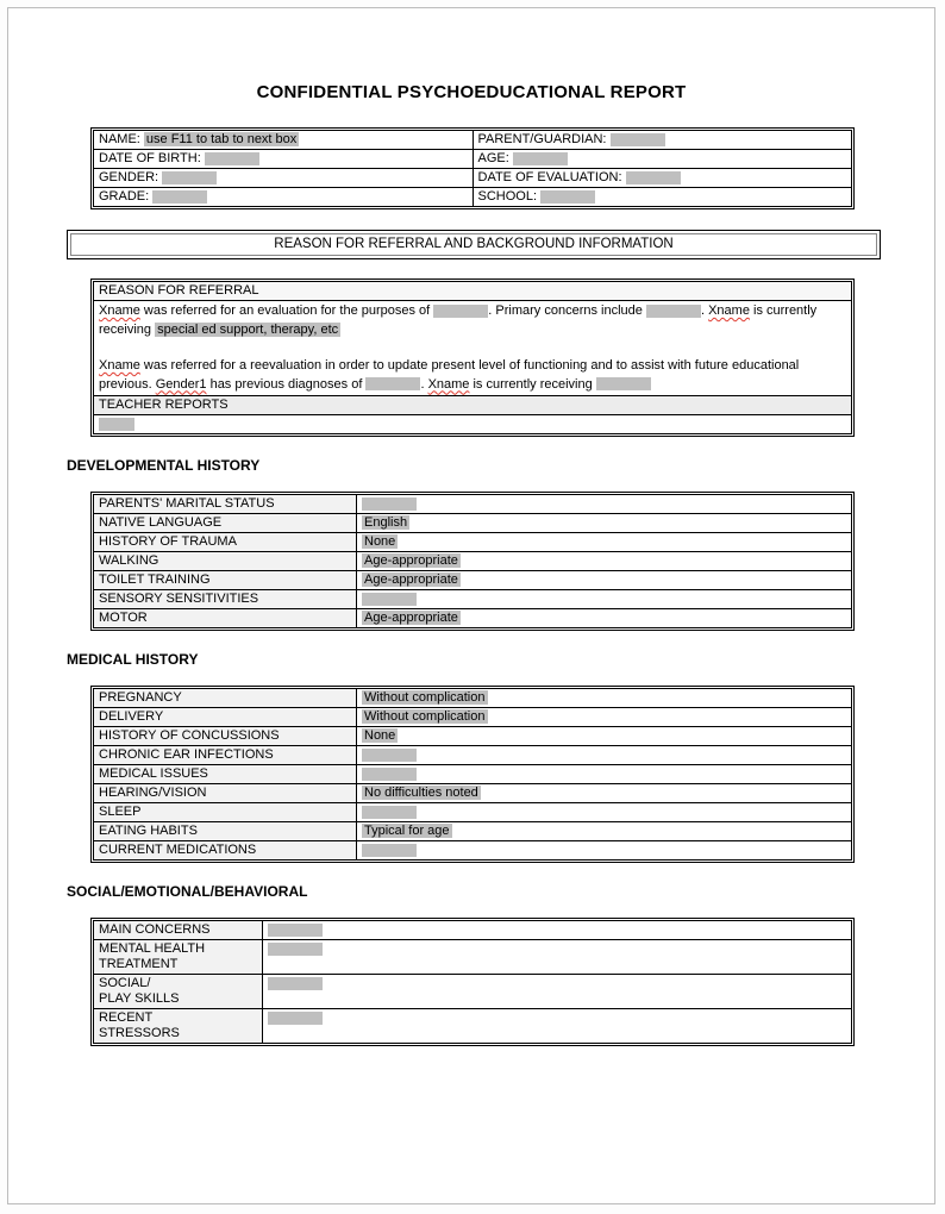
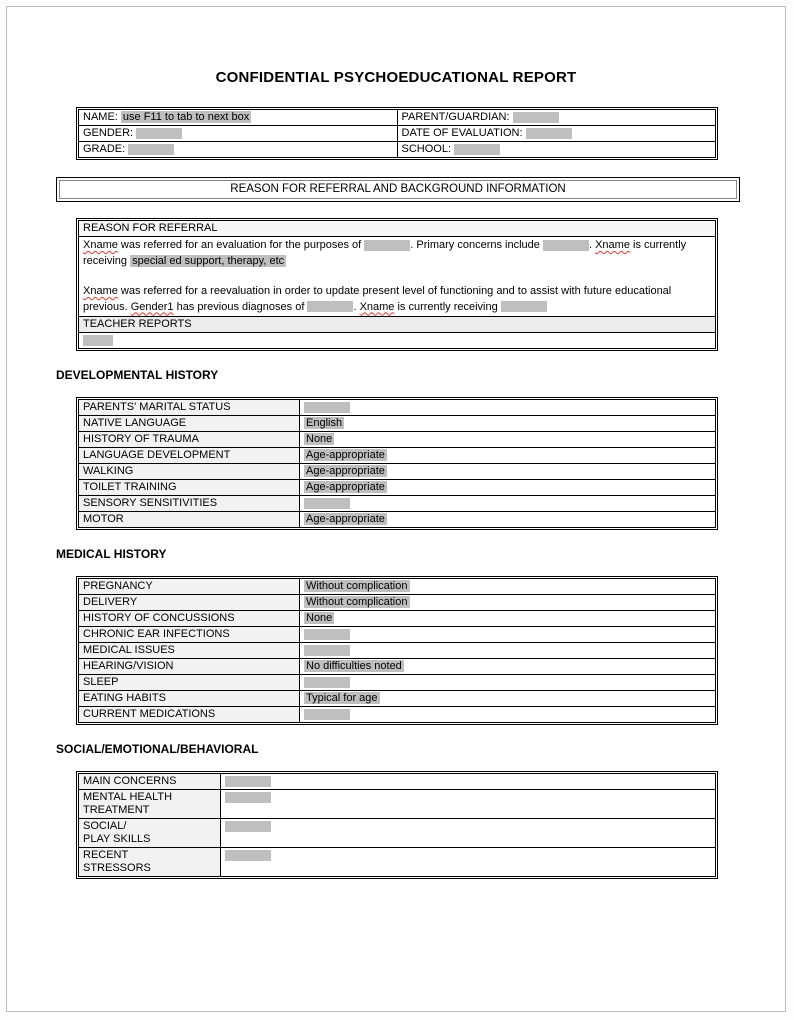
  CONFIDENTIAL PSYCHOEDUCATIONAL REPORT
  NAME: use F11 to tab to next box	PARENT/GUARDIAN:
- DATE OF BIRTH:	AGE:
  GENDER:	DATE OF EVALUATION:
  GRADE:	SCHOOL:
  REASON FOR REFERRAL AND BACKGROUND INFORMATION
  REASON FOR REFERRAL
  Xname was referred for an evaluation for the purposes of . Primary concerns include . Xname is currently receiving special ed support, therapy, etc Xname was referred for a reevaluation in order to update present level of functioning and to assist with future educational previous. Gender1 has previous diagnoses of . Xname is currently receiving
  TEACHER REPORTS
  DEVELOPMENTAL HISTORY
  PARENTS' MARITAL STATUS
  NATIVE LANGUAGE	English
  HISTORY OF TRAUMA	None
+ LANGUAGE DEVELOPMENT	Age-appropriate
  WALKING	Age-appropriate
  TOILET TRAINING	Age-appropriate
  SENSORY SENSITIVITIES
  MOTOR	Age-appropriate
  MEDICAL HISTORY
  PREGNANCY	Without complication
  DELIVERY	Without complication
  HISTORY OF CONCUSSIONS	None
  CHRONIC EAR INFECTIONS
  MEDICAL ISSUES
  HEARING/VISION	No difficulties noted
  SLEEP
  EATING HABITS	Typical for age
  CURRENT MEDICATIONS
  SOCIAL/EMOTIONAL/BEHAVIORAL
  MAIN CONCERNS
  MENTAL HEALTH TREATMENT
  SOCIAL/ PLAY SKILLS
  RECENT STRESSORS
